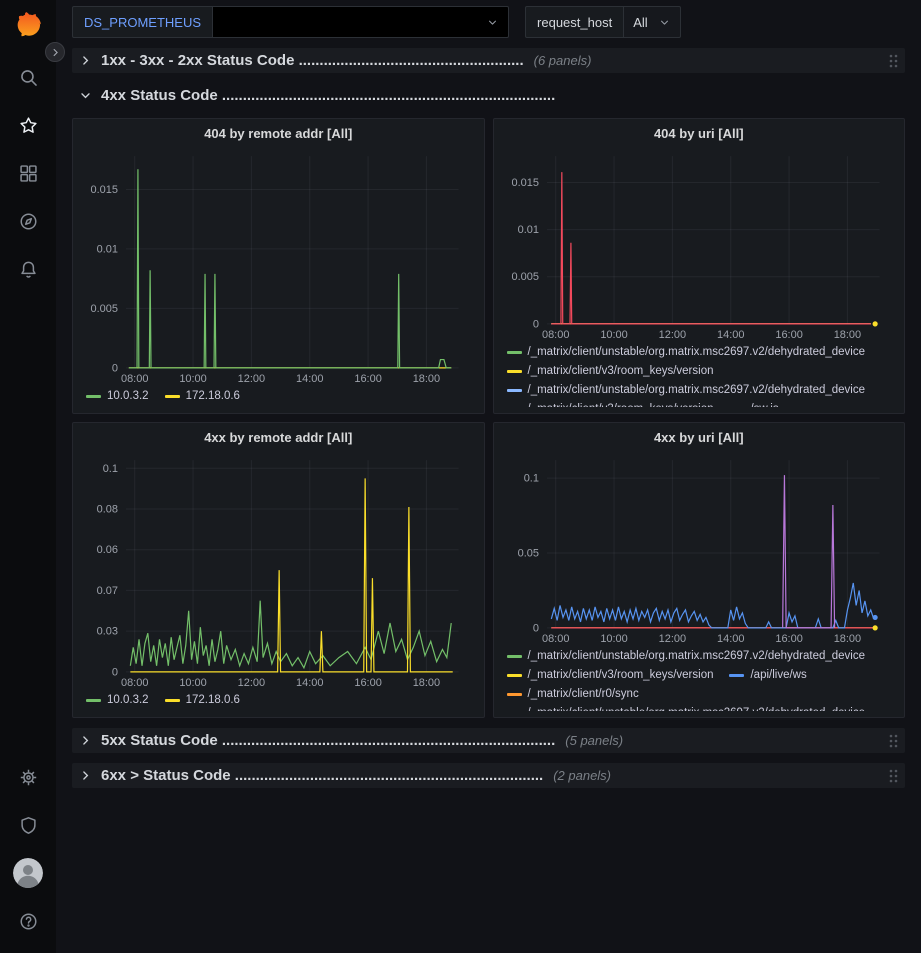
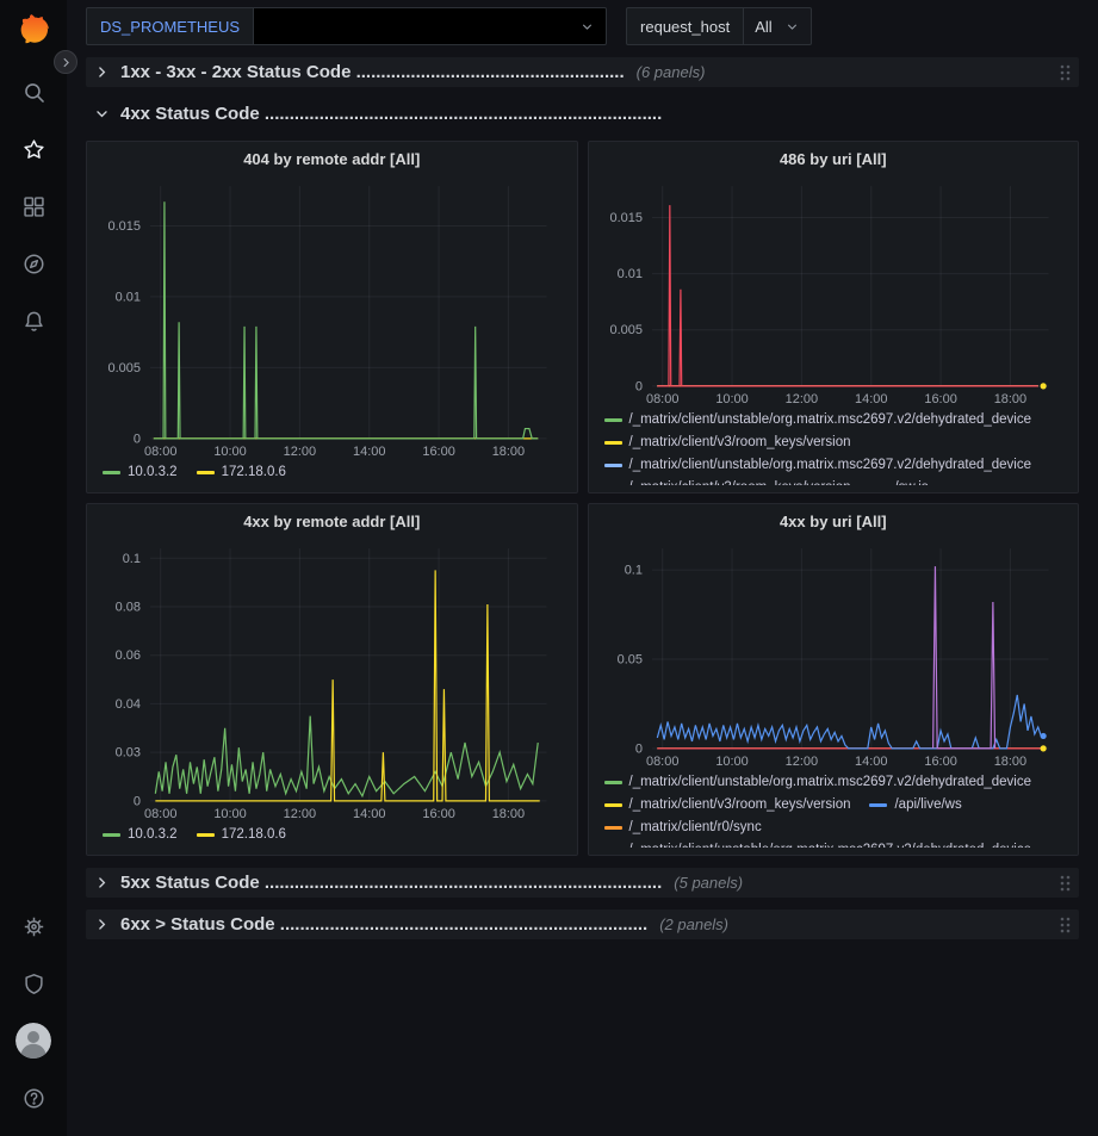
  DS_PROMETHEUS
  request_host
  All
  1xx - 3xx - 2xx Status Code ......................................................
  (6 panels)
  4xx Status Code ................................................................................
  404 by remote addr [All]
  08:00
  10:00
  12:00
  14:00
  16:00
  18:00
  0
  0.005
  0.01
  0.015
  10.0.3.2
  172.18.0.6
- 404 by uri [All]
+ 486 by uri [All]
  08:00
  10:00
  12:00
  14:00
  16:00
  18:00
  0
  0.005
  0.01
  0.015
  /_matrix/client/unstable/org.matrix.msc2697.v2/dehydrated_device
  /_matrix/client/v3/room_keys/version
  /_matrix/client/unstable/org.matrix.msc2697.v2/dehydrated_device
  4xx by remote addr [All]
  08:00
  10:00
  12:00
  14:00
  16:00
  18:00
  0
  0.03
- 0.07
+ 0.04
  0.06
  0.08
  0.1
  10.0.3.2
  172.18.0.6
  4xx by uri [All]
  08:00
  10:00
  12:00
  14:00
  16:00
  18:00
  0
  0.05
  0.1
  /_matrix/client/unstable/org.matrix.msc2697.v2/dehydrated_device
  /_matrix/client/v3/room_keys/version
  /api/live/ws
  /_matrix/client/r0/sync
  5xx Status Code ................................................................................
  (5 panels)
  6xx > Status Code ..........................................................................
  (2 panels)
